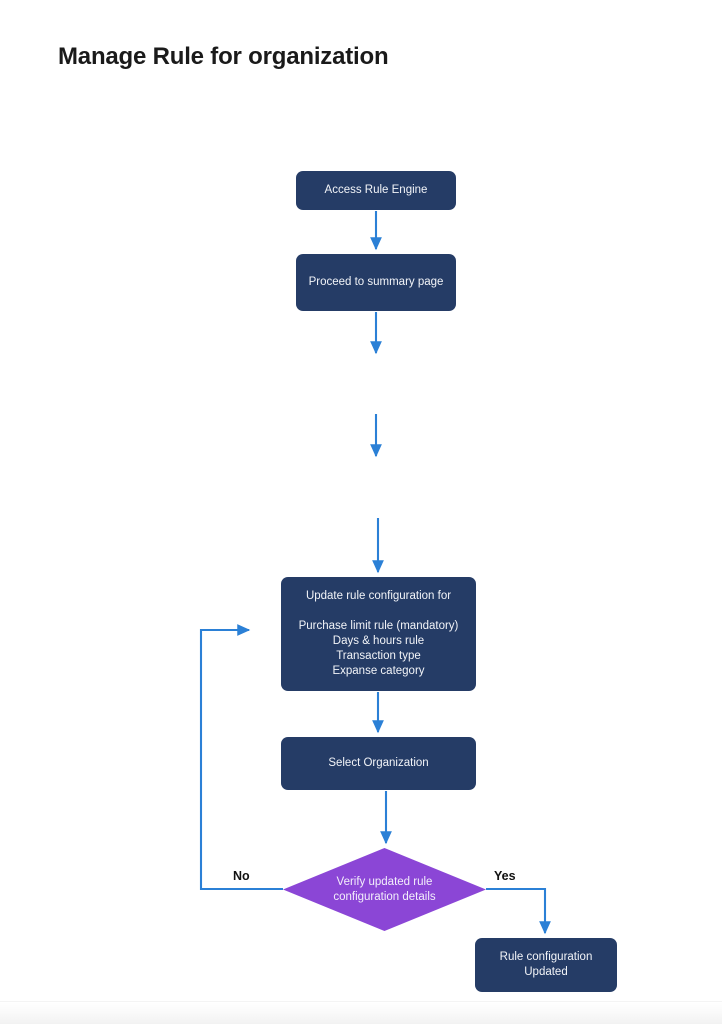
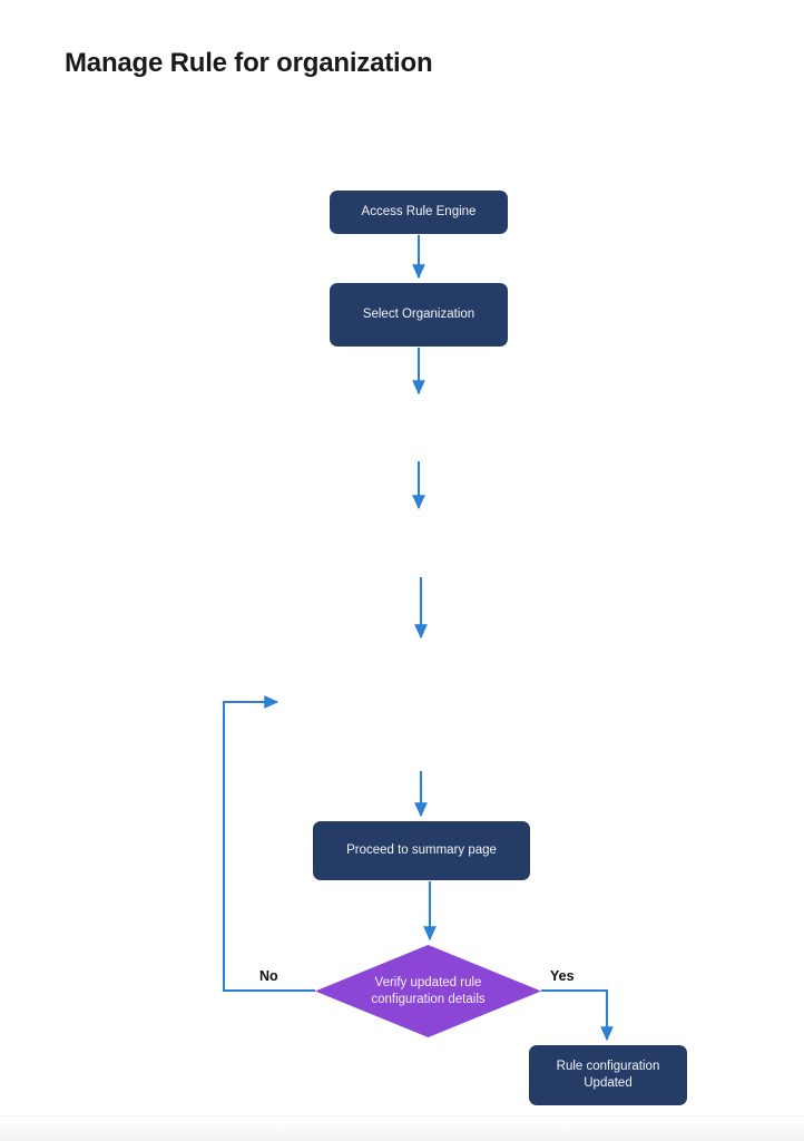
  Manage Rule for organization
  Access Rule Engine
- Proceed to summary page
+ Select Organization
- Update rule configuration for
- Purchase limit rule (mandatory)
- Days & hours rule
- Transaction type
- Expanse category
- Select Organization
+ Proceed to summary page
  Verify updated rule
  configuration details
  Rule configuration
  Updated
  No
  Yes
